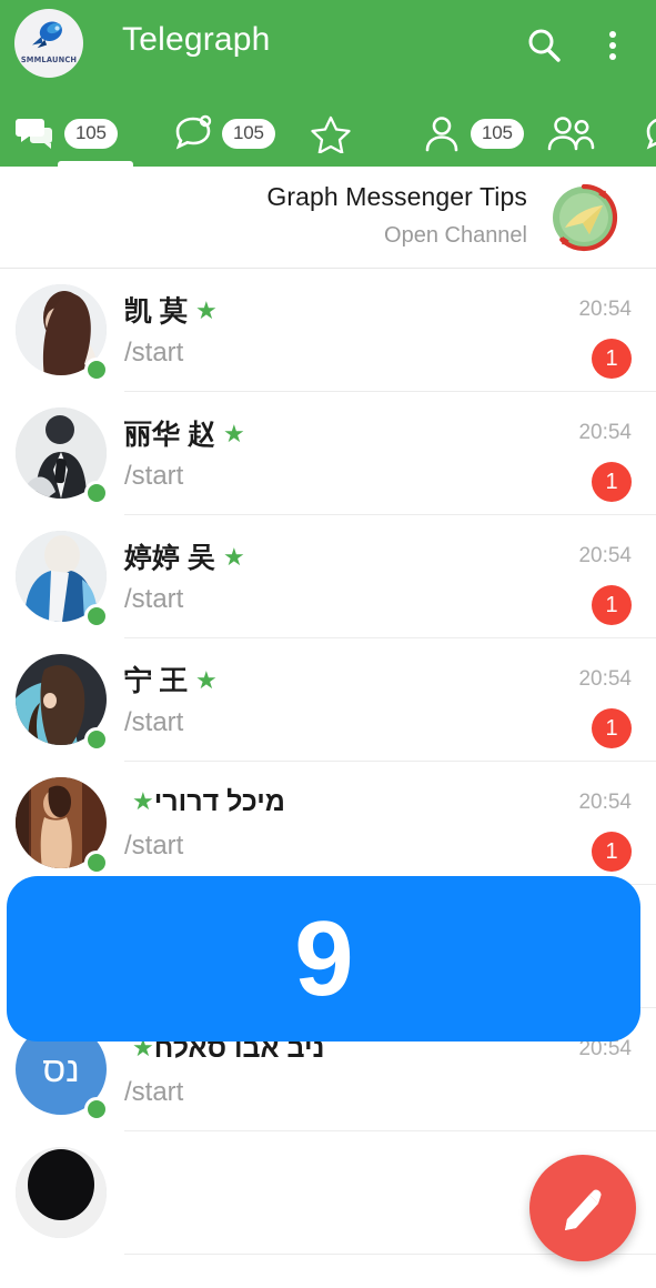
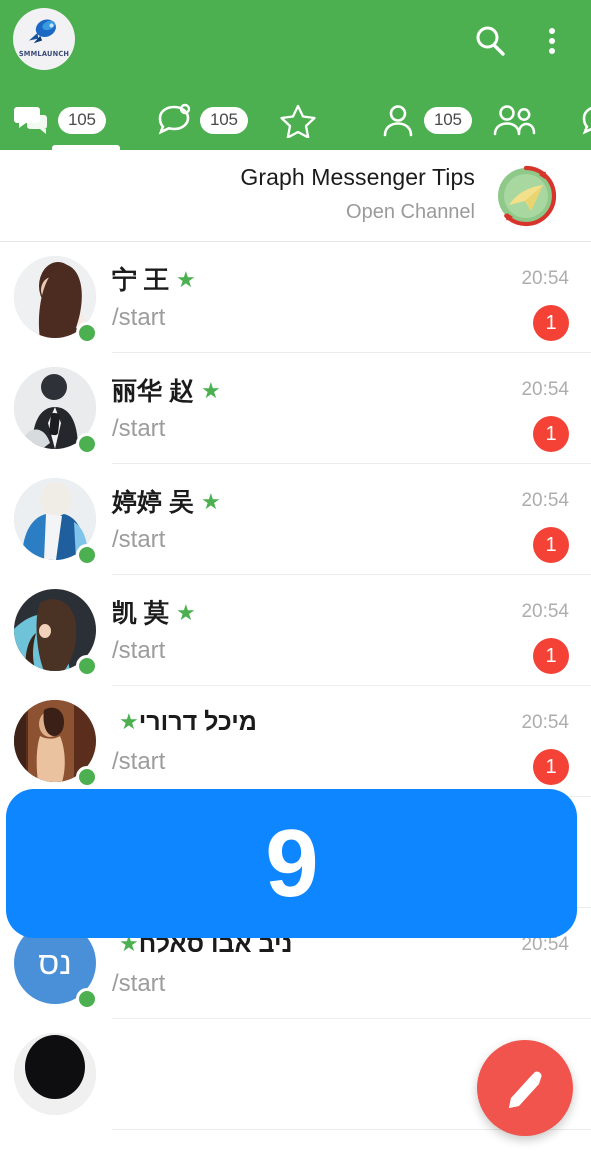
  SMMLAUNCH
- Telegraph
  105
  105
  105
  Graph Messenger Tips
  Open Channel
- 凯 莫 ★
+ 宁 王 ★
  /start
  20:54
  1
  丽华 赵 ★
  /start
  20:54
  1
  婷婷 吴 ★
  /start
  20:54
  1
- 宁 王 ★
+ 凯 莫 ★
  /start
  20:54
  1
  מיכל דרורי★
  /start
  20:54
  1
  נס
  ניב אבו סאלח★
  /start
  20:54
  9
